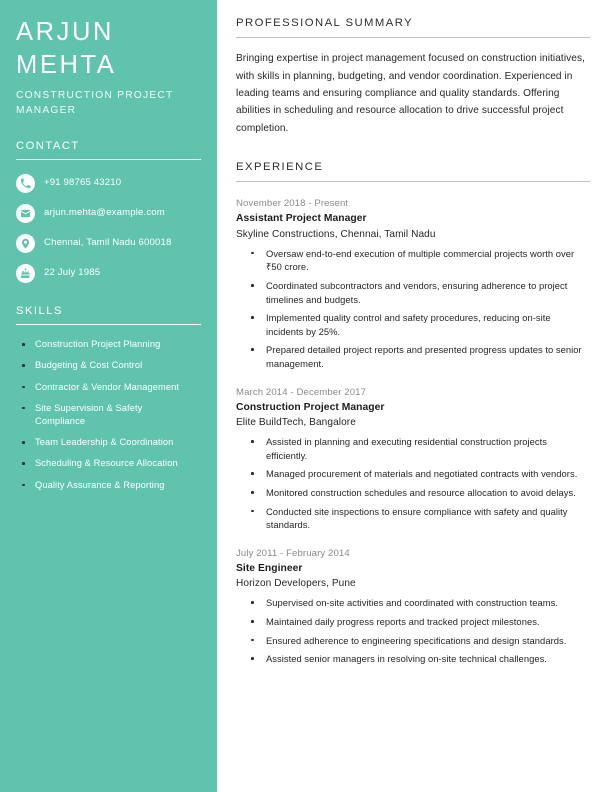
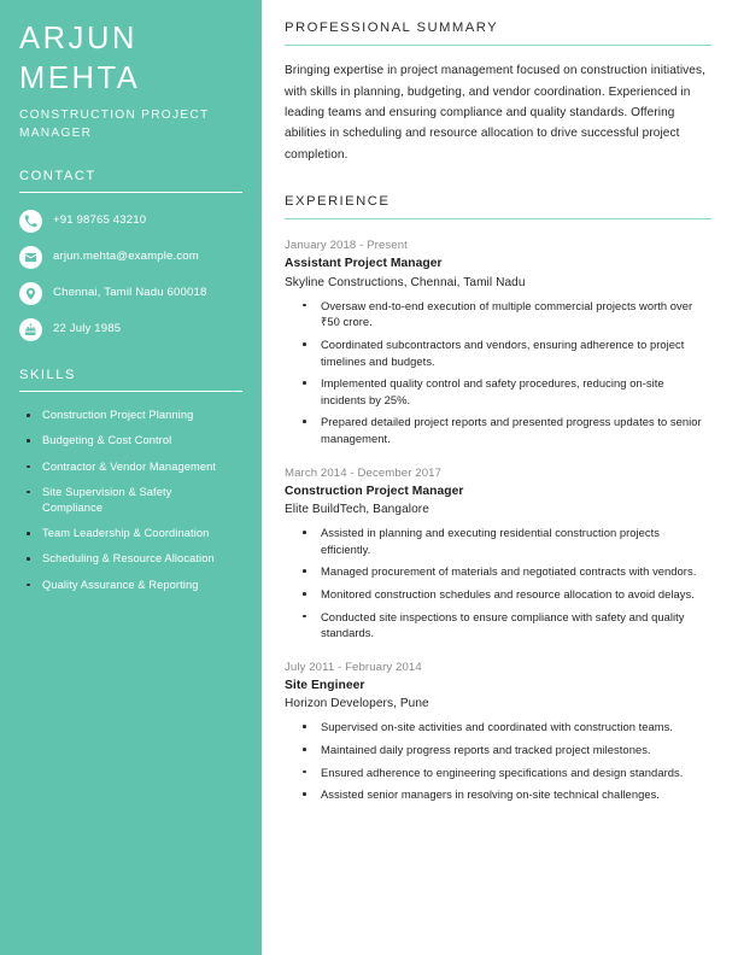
  ARJUN
  MEHTA
  CONSTRUCTION PROJECT MANAGER
  CONTACT
  +91 98765 43210
  arjun.mehta@example.com
  Chennai, Tamil Nadu 600018
  22 July 1985
  SKILLS
  Construction Project Planning
  Budgeting & Cost Control
  Contractor & Vendor Management
  Site Supervision & Safety Compliance
  Team Leadership & Coordination
  Scheduling & Resource Allocation
  Quality Assurance & Reporting
  PROFESSIONAL SUMMARY
  Bringing expertise in project management focused on construction initiatives, with skills in planning, budgeting, and vendor coordination. Experienced in leading teams and ensuring compliance and quality standards. Offering abilities in scheduling and resource allocation to drive successful project completion.
  EXPERIENCE
- November 2018 - Present
+ January 2018 - Present
  Assistant Project Manager
  Skyline Constructions, Chennai, Tamil Nadu
  Oversaw end-to-end execution of multiple commercial projects worth over ₹50 crore.
  Coordinated subcontractors and vendors, ensuring adherence to project timelines and budgets.
  Implemented quality control and safety procedures, reducing on-site incidents by 25%.
  Prepared detailed project reports and presented progress updates to senior management.
  March 2014 - December 2017
  Construction Project Manager
  Elite BuildTech, Bangalore
  Assisted in planning and executing residential construction projects efficiently.
  Managed procurement of materials and negotiated contracts with vendors.
  Monitored construction schedules and resource allocation to avoid delays.
  Conducted site inspections to ensure compliance with safety and quality standards.
  July 2011 - February 2014
  Site Engineer
  Horizon Developers, Pune
  Supervised on-site activities and coordinated with construction teams.
  Maintained daily progress reports and tracked project milestones.
  Ensured adherence to engineering specifications and design standards.
  Assisted senior managers in resolving on-site technical challenges.
